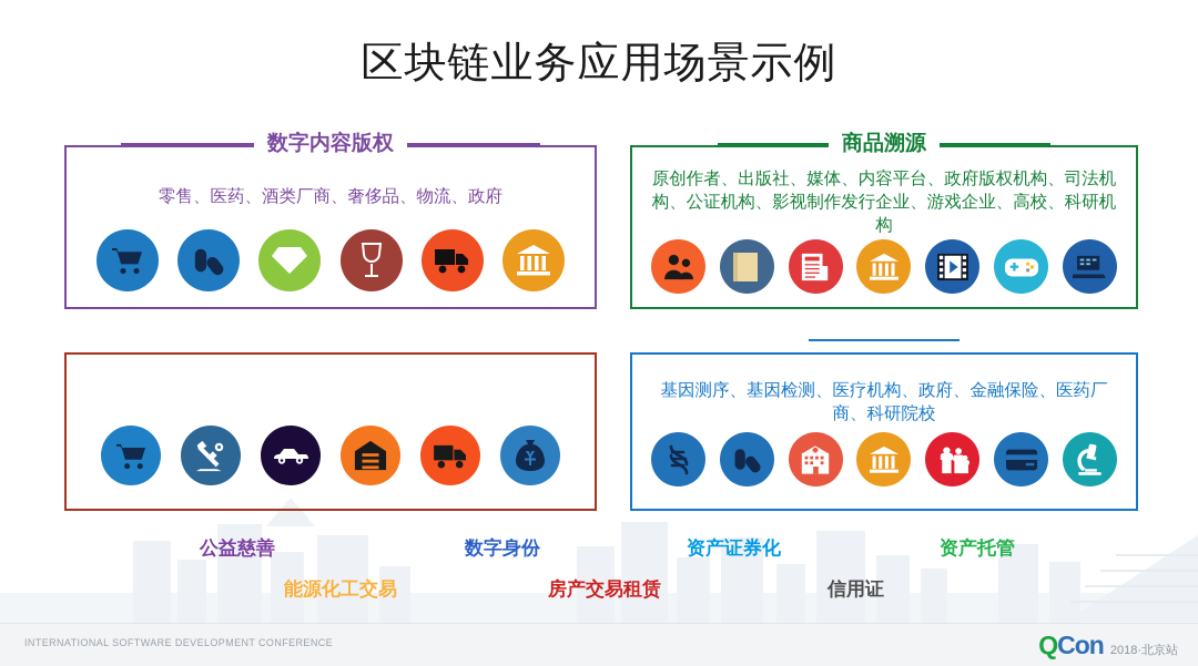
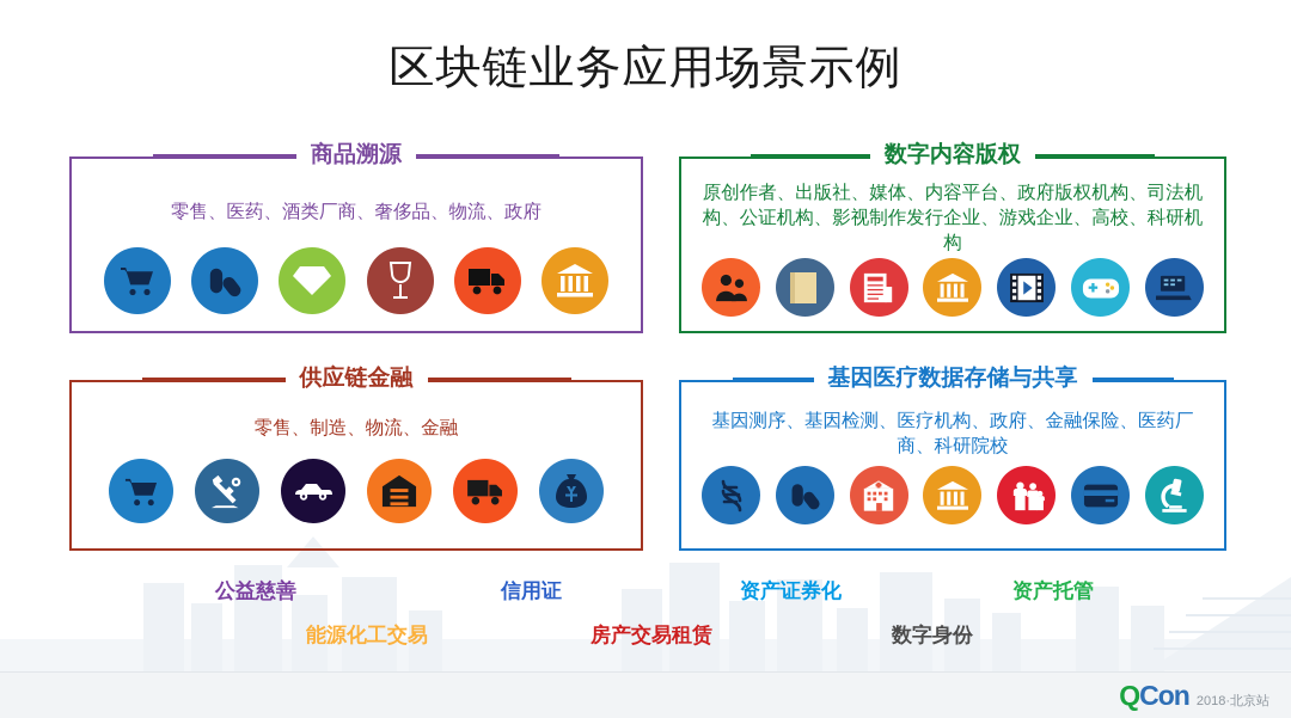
  区块链业务应用场景示例
- 数字内容版权
+ 商品溯源
  零售、医药、酒类厂商、奢侈品、物流、政府
- 商品溯源
+ 数字内容版权
  原创作者、出版社、媒体、内容平台、政府版权机构、司法机构、公证机构、影视制作发行企业、游戏企业、高校、科研机构
+ 供应链金融
+ 零售、制造、物流、金融
+ 基因医疗数据存储与共享
  基因测序、基因检测、医疗机构、政府、金融保险、医药厂商、科研院校
  公益慈善
- 数字身份
+ 信用证
  资产证券化
  资产托管
  能源化工交易
  房产交易租赁
- 信用证
+ 数字身份
- INTERNATIONAL SOFTWARE DEVELOPMENT CONFERENCE
  Q
  Con
  2018·北京站
